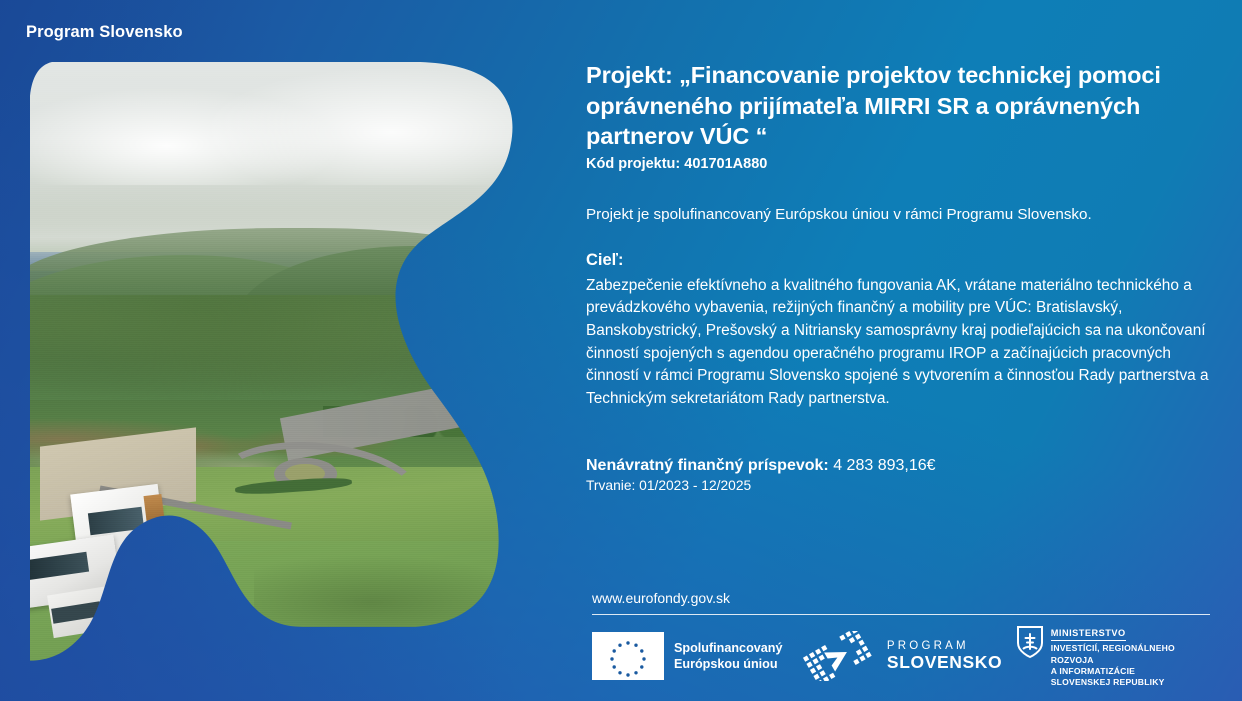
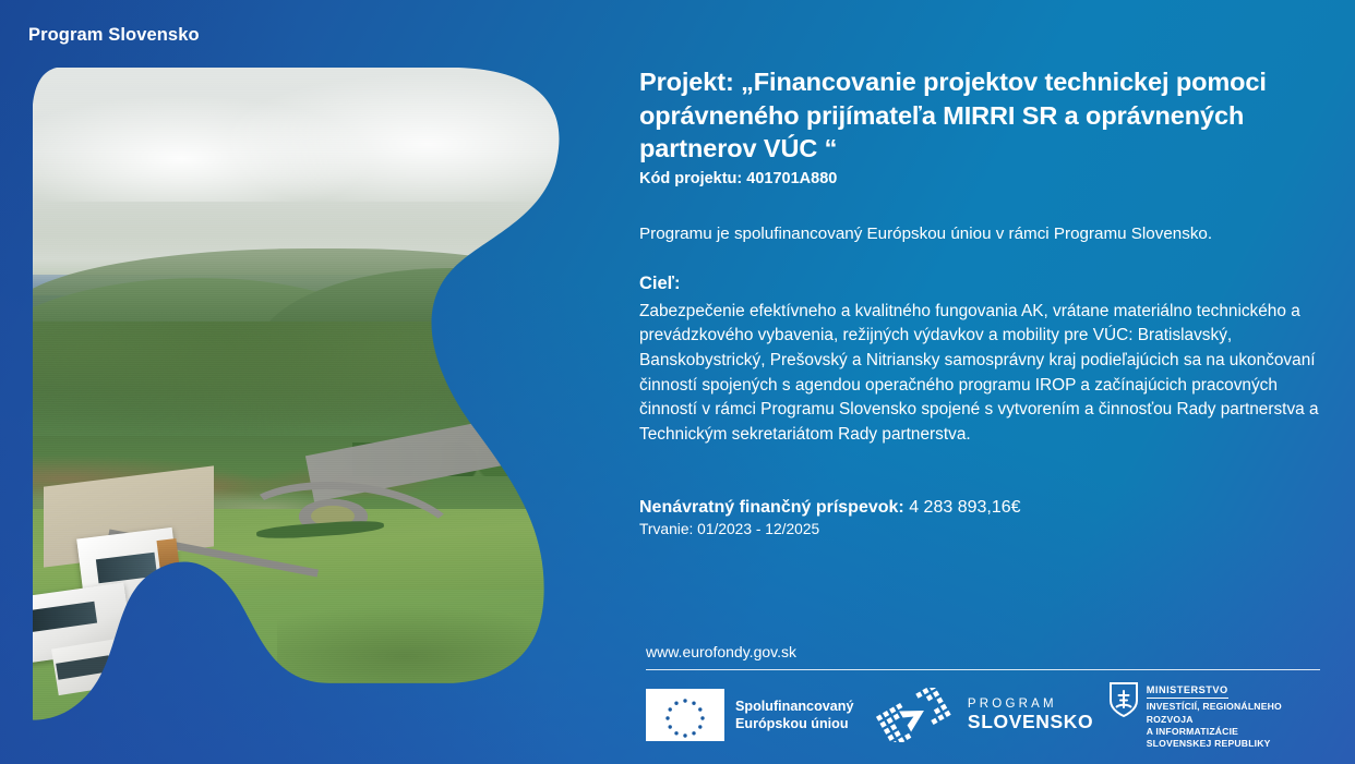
  Program Slovensko
  Projekt: „Financovanie projektov technickej pomoci oprávneného prijímateľa MIRRI SR a oprávnených partnerov VÚC “
  Kód projektu: 401701A880
- Projekt je spolufinancovaný Európskou úniou v rámci Programu Slovensko.
+ Programu je spolufinancovaný Európskou úniou v rámci Programu Slovensko.
  Cieľ:
- Zabezpečenie efektívneho a kvalitného fungovania AK, vrátane materiálno technického a prevádzkového vybavenia, režijných finančný a mobility pre VÚC: Bratislavský, Banskobystrický, Prešovský a Nitriansky samosprávny kraj podieľajúcich sa na ukončovaní činností spojených s agendou operačného programu IROP a začínajúcich pracovných činností v rámci Programu Slovensko spojené s vytvorením a činnosťou Rady partnerstva a Technickým sekretariátom Rady partnerstva.
+ Zabezpečenie efektívneho a kvalitného fungovania AK, vrátane materiálno technického a prevádzkového vybavenia, režijných výdavkov a mobility pre VÚC: Bratislavský, Banskobystrický, Prešovský a Nitriansky samosprávny kraj podieľajúcich sa na ukončovaní činností spojených s agendou operačného programu IROP a začínajúcich pracovných činností v rámci Programu Slovensko spojené s vytvorením a činnosťou Rady partnerstva a Technickým sekretariátom Rady partnerstva.
  Nenávratný finančný príspevok: 4 283 893,16€
  Trvanie: 01/2023 - 12/2025
  www.eurofondy.gov.sk
  Spolufinancovaný
  Európskou úniou
  PROGRAM
  SLOVENSKO
  MINISTERSTVO
  INVESTÍCIÍ, REGIONÁLNEHO ROZVOJA
  A INFORMATIZÁCIE
  SLOVENSKEJ REPUBLIKY
